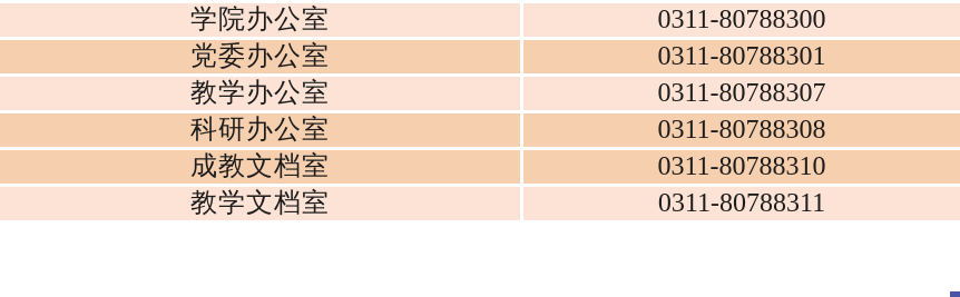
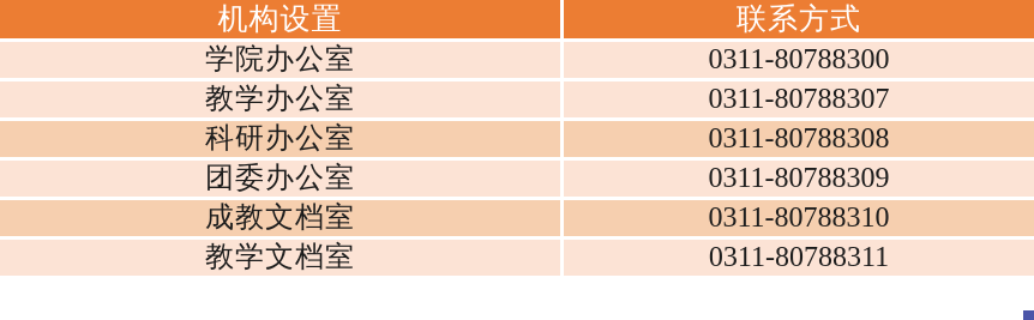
+ 机构设置
+ 联系方式
  学院办公室
  0311-80788300
- 党委办公室
- 0311-80788301
  教学办公室
  0311-80788307
  科研办公室
  0311-80788308
+ 团委办公室
+ 0311-80788309
  成教文档室
  0311-80788310
  教学文档室
  0311-80788311
